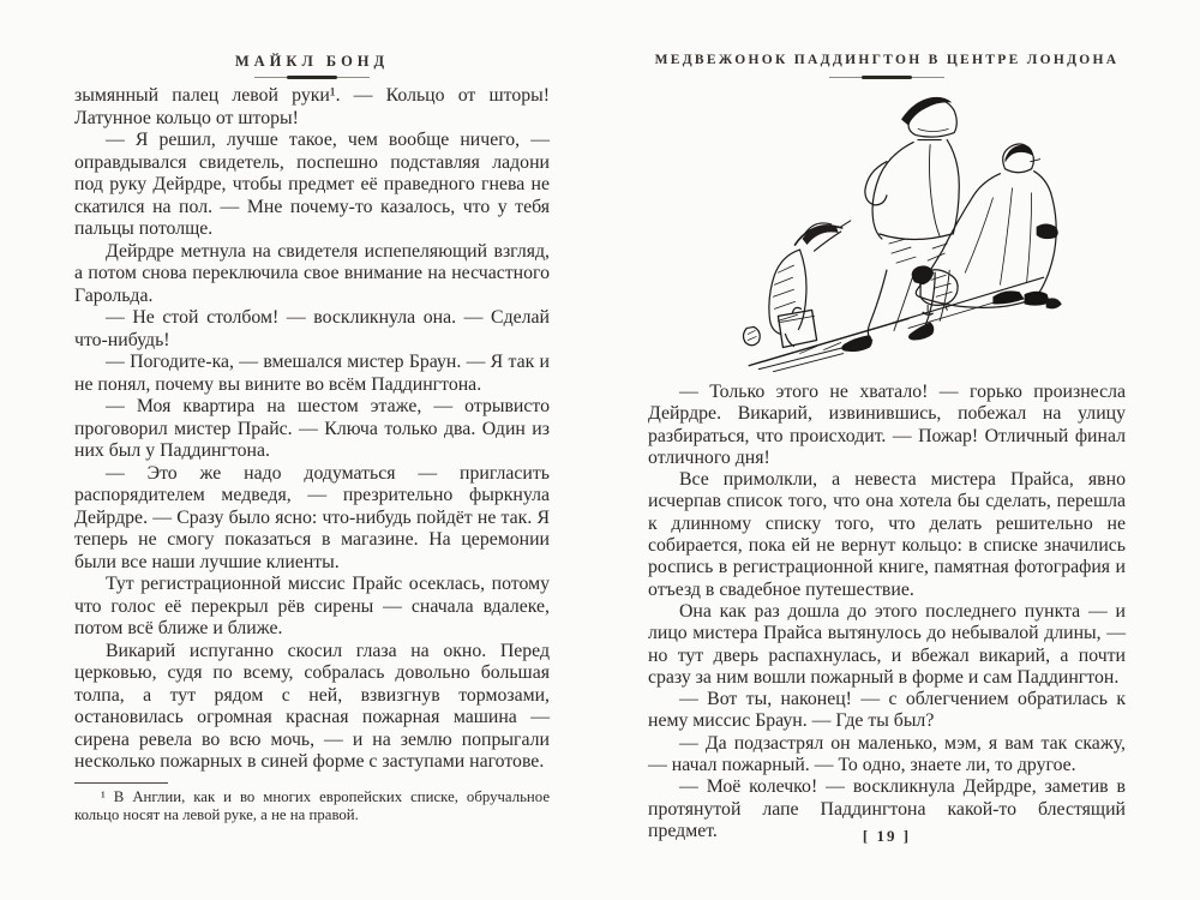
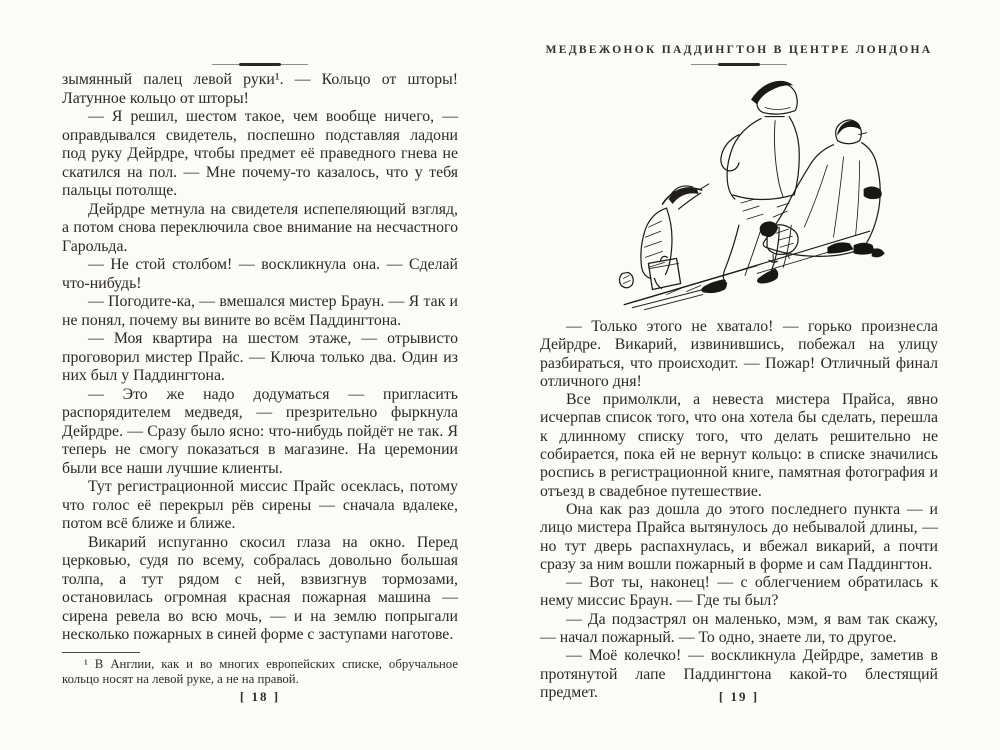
- МАЙКЛ БОНД
  зымянный палец левой руки¹. — Кольцо от шторы! Латунное кольцо от шторы!
- — Я решил, лучше такое, чем вообще ничего, — оправдывался свидетель, поспешно подставляя ладони под руку Дейрдре, чтобы предмет её праведного гнева не скатился на пол. — Мне почему-то казалось, что у тебя пальцы потолще.
+ — Я решил, шестом такое, чем вообще ничего, — оправдывался свидетель, поспешно подставляя ладони под руку Дейрдре, чтобы предмет её праведного гнева не скатился на пол. — Мне почему-то казалось, что у тебя пальцы потолще.
  Дейрдре метнула на свидетеля испепеляющий взгляд, а потом снова переключила свое внимание на несчастного Гарольда.
  — Не стой столбом! — воскликнула она. — Сделай что-нибудь!
  — Погодите-ка, — вмешался мистер Браун. — Я так и не понял, почему вы вините во всём Паддингтона.
  — Моя квартира на шестом этаже, — отрывисто проговорил мистер Прайс. — Ключа только два. Один из них был у Паддингтона.
  — Это же надо додуматься — пригласить распорядителем медведя, — презрительно фыркнула Дейрдре. — Сразу было ясно: что-нибудь пойдёт не так. Я теперь не смогу показаться в магазине. На церемонии были все наши лучшие клиенты.
  Тут регистрационной миссис Прайс осеклась, потому что голос её перекрыл рёв сирены — сначала вдалеке, потом всё ближе и ближе.
  Викарий испуганно скосил глаза на окно. Перед церковью, судя по всему, собралась довольно большая толпа, а тут рядом с ней, взвизгнув тормозами, остановилась огромная красная пожарная машина — сирена ревела во всю мочь, — и на землю попрыгали несколько пожарных в синей форме с заступами наготове.
  ¹ В Англии, как и во многих европейских списке, обручальное кольцо носят на левой руке, а не на правой.
+ [ 18 ]
  МЕДВЕЖОНОК ПАДДИНГТОН В ЦЕНТРЕ ЛОНДОНА
  — Только этого не хватало! — горько произнесла Дейрдре. Викарий, извинившись, побежал на улицу разбираться, что происходит. — Пожар! Отличный финал отличного дня!
  Все примолкли, а невеста мистера Прайса, явно исчерпав список того, что она хотела бы сделать, перешла к длинному списку того, что делать решительно не собирается, пока ей не вернут кольцо: в списке значились роспись в регистрационной книге, памятная фотография и отъезд в свадебное путешествие.
  Она как раз дошла до этого последнего пункта — и лицо мистера Прайса вытянулось до небывалой длины, — но тут дверь распахнулась, и вбежал викарий, а почти сразу за ним вошли пожарный в форме и сам Паддингтон.
  — Вот ты, наконец! — с облегчением обратилась к нему миссис Браун. — Где ты был?
  — Да подзастрял он маленько, мэм, я вам так скажу, — начал пожарный. — То одно, знаете ли, то другое.
  — Моё колечко! — воскликнула Дейрдре, заметив в протянутой лапе Паддингтона какой-то блестящий предмет.
  [ 19 ]
